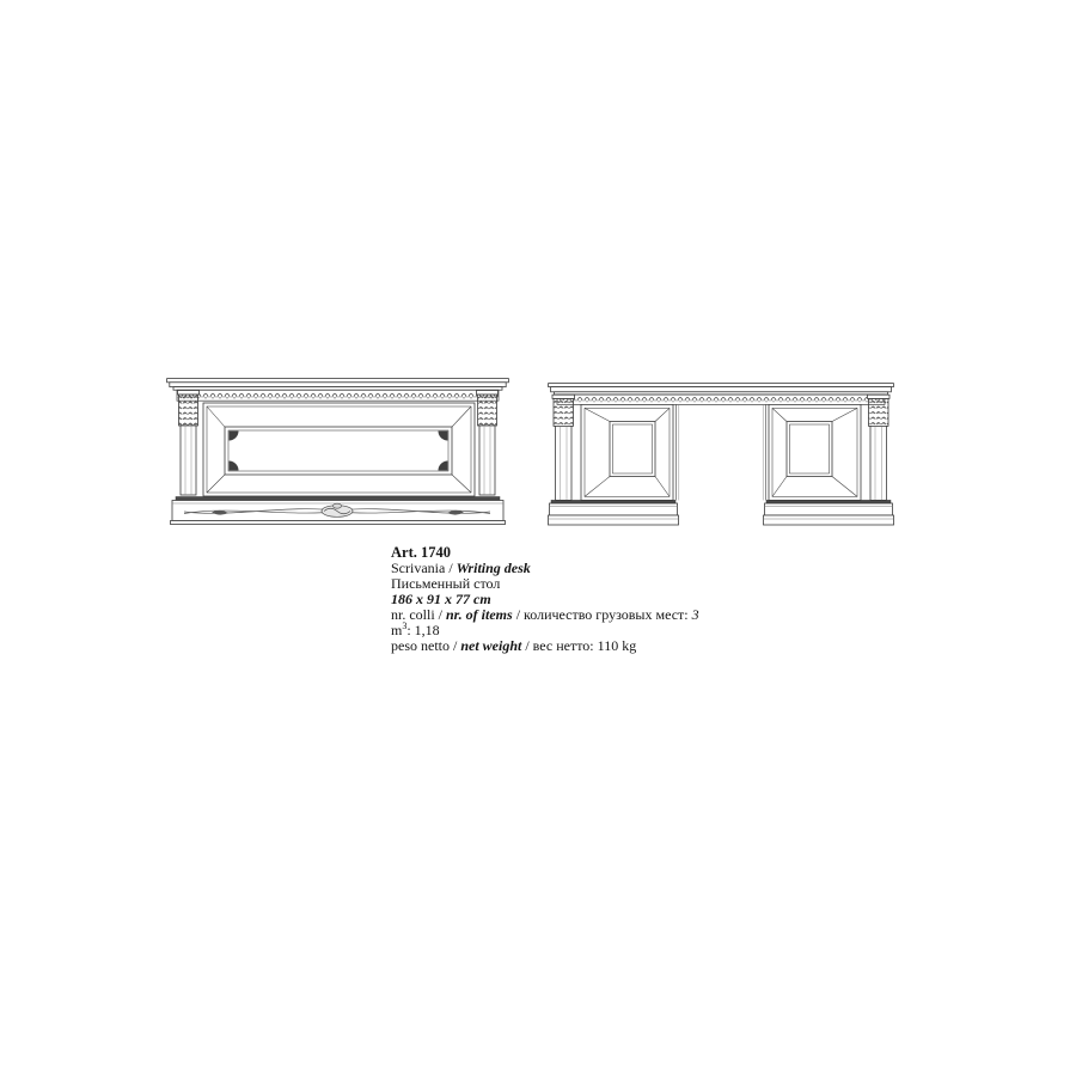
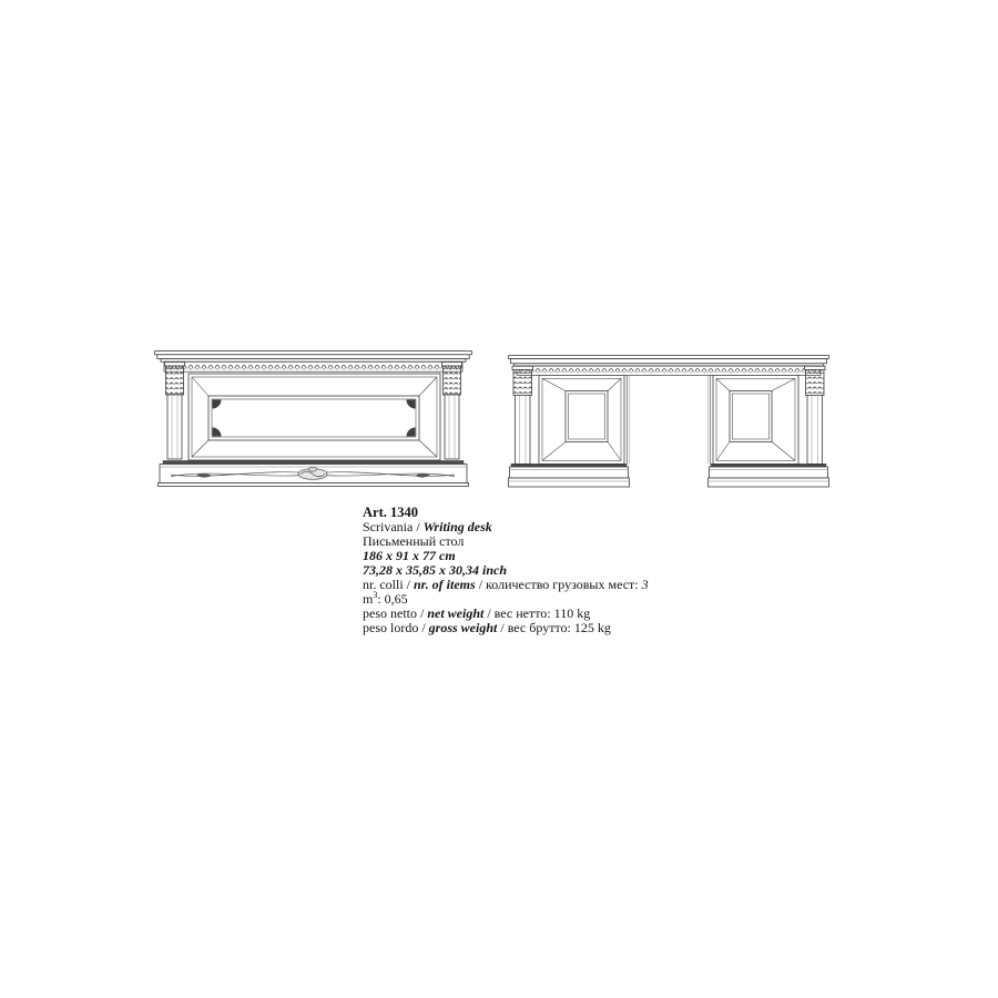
- Art. 1740
+ Art. 1340
  Scrivania / Writing desk
  Письменный стол
  186 x 91 x 77 cm
+ 73,28 x 35,85 x 30,34 inch
  nr. colli / nr. of items / количество грузовых мест: 3
- m3: 1,18
+ m3: 0,65
  peso netto / net weight / вес нетто: 110 kg
+ peso lordo / gross weight / вес брутто: 125 kg
